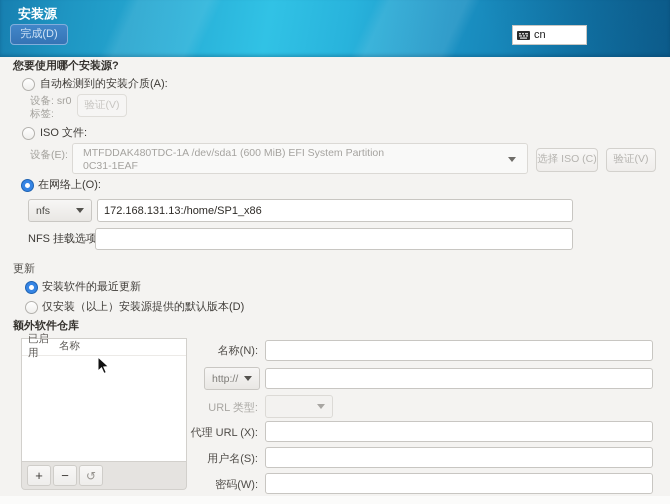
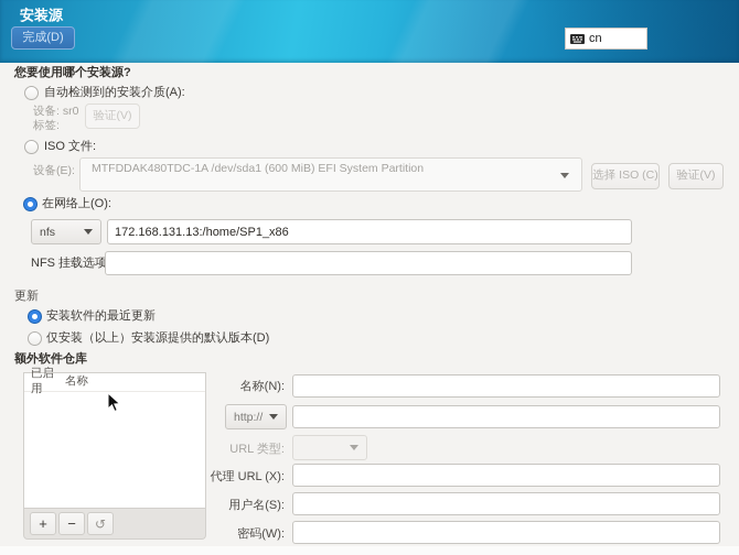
  安装源
  完成(D)
  cn
  您要使用哪个安装源?
  自动检测到的安装介质(A):
  设备: sr0
  标签:
  验证(V)
  ISO 文件:
  设备(E):
  MTFDDAK480TDC-1A /dev/sda1 (600 MiB) EFI System Partition
- 0C31-1EAF
  选择 ISO (C)
  验证(V)
  在网络上(O):
  nfs
  172.168.131.13:/home/SP1_x86
  NFS 挂载选项
  更新
  安装软件的最近更新
  仅安装（以上）安装源提供的默认版本(D)
  额外软件仓库
  已启用
  名称
  +
  −
  ↺
  名称(N):
  http://
  URL 类型:
  代理 URL (X):
  用户名(S):
  密码(W):
